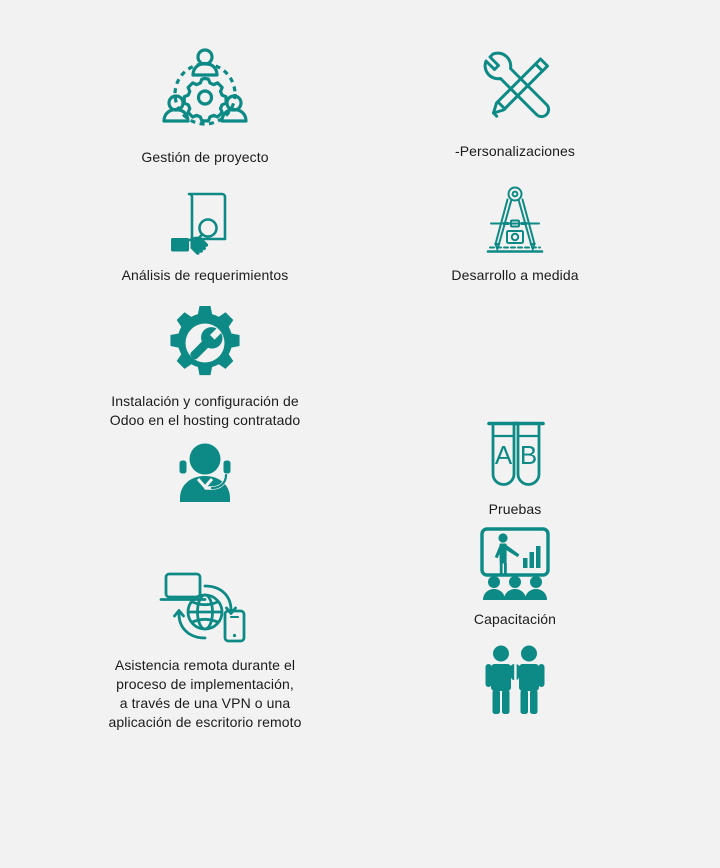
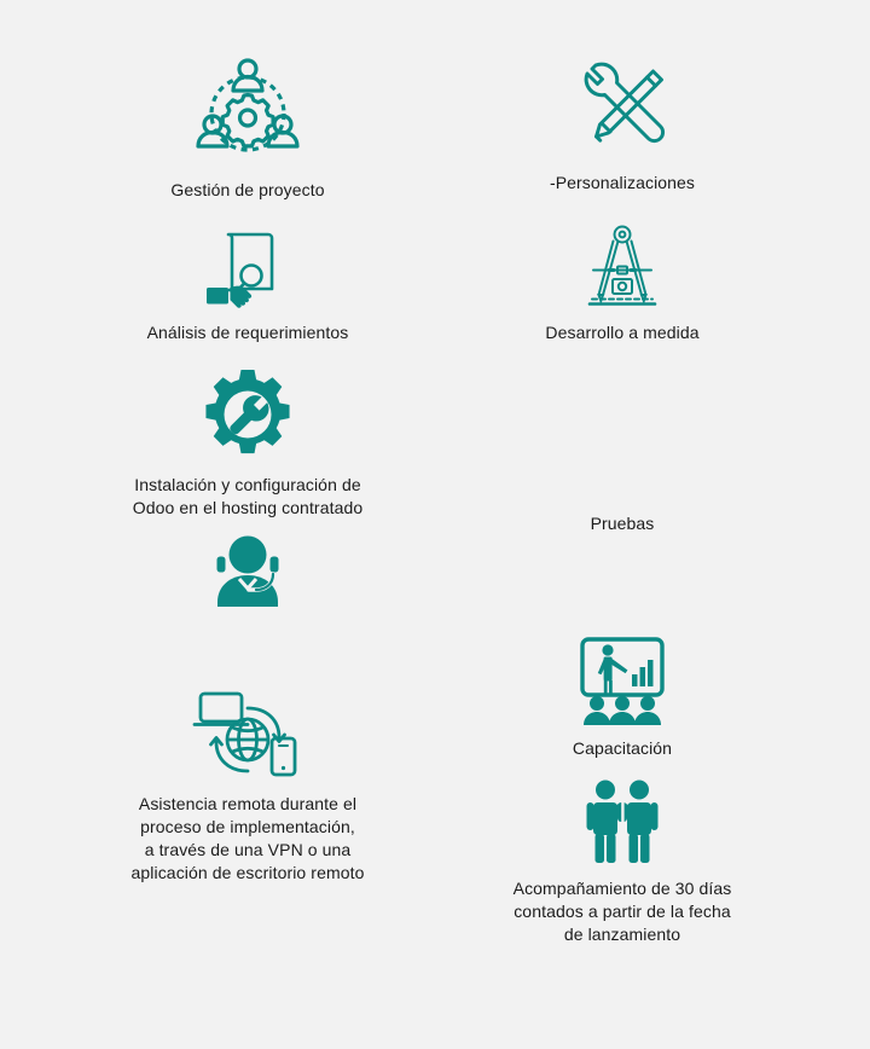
  Gestión de proyecto
  Análisis de requerimientos
  Instalación y configuración de
  Odoo en el hosting contratado
  Asistencia remota durante el
  proceso de implementación,
  a través de una VPN o una
  aplicación de escritorio remoto
  -Personalizaciones
  Desarrollo a medida
- A
- B
  Pruebas
  Capacitación
+ Acompañamiento de 30 días
+ contados a partir de la fecha
+ de lanzamiento
